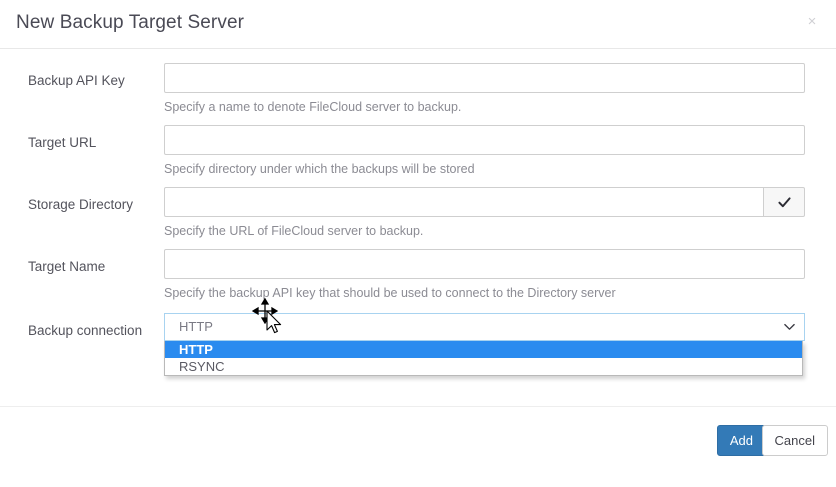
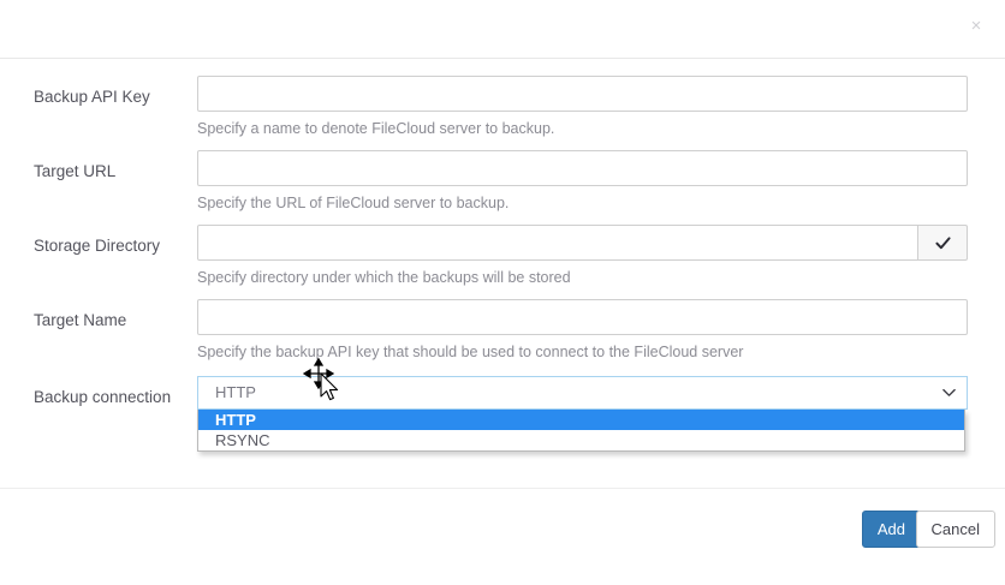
- New Backup Target Server
  ×
  Backup API Key
  Specify a name to denote FileCloud server to backup.
  Target URL
- Specify directory under which the backups will be stored
+ Specify the URL of FileCloud server to backup.
  Storage Directory
- Specify the URL of FileCloud server to backup.
+ Specify directory under which the backups will be stored
  Target Name
- Specify the backup API key that should be used to connect to the Directory server
+ Specify the backup API key that should be used to connect to the FileCloud server
  Backup connection
  HTTP
  HTTP
  RSYNC
  Add
  Cancel
